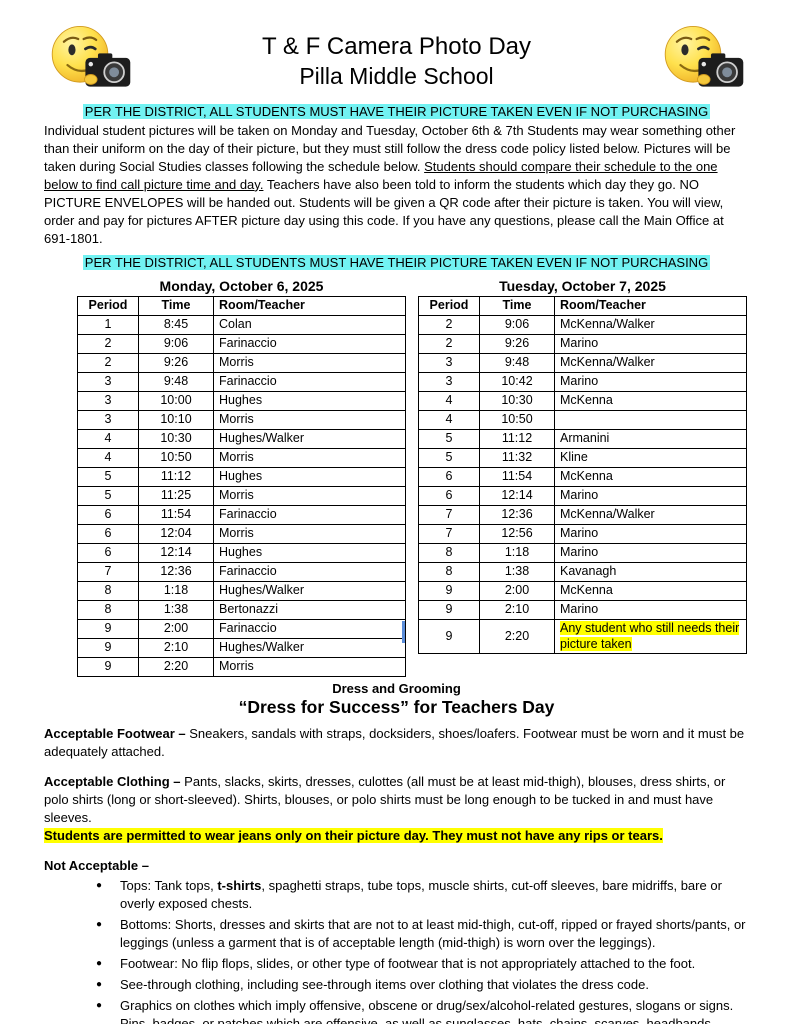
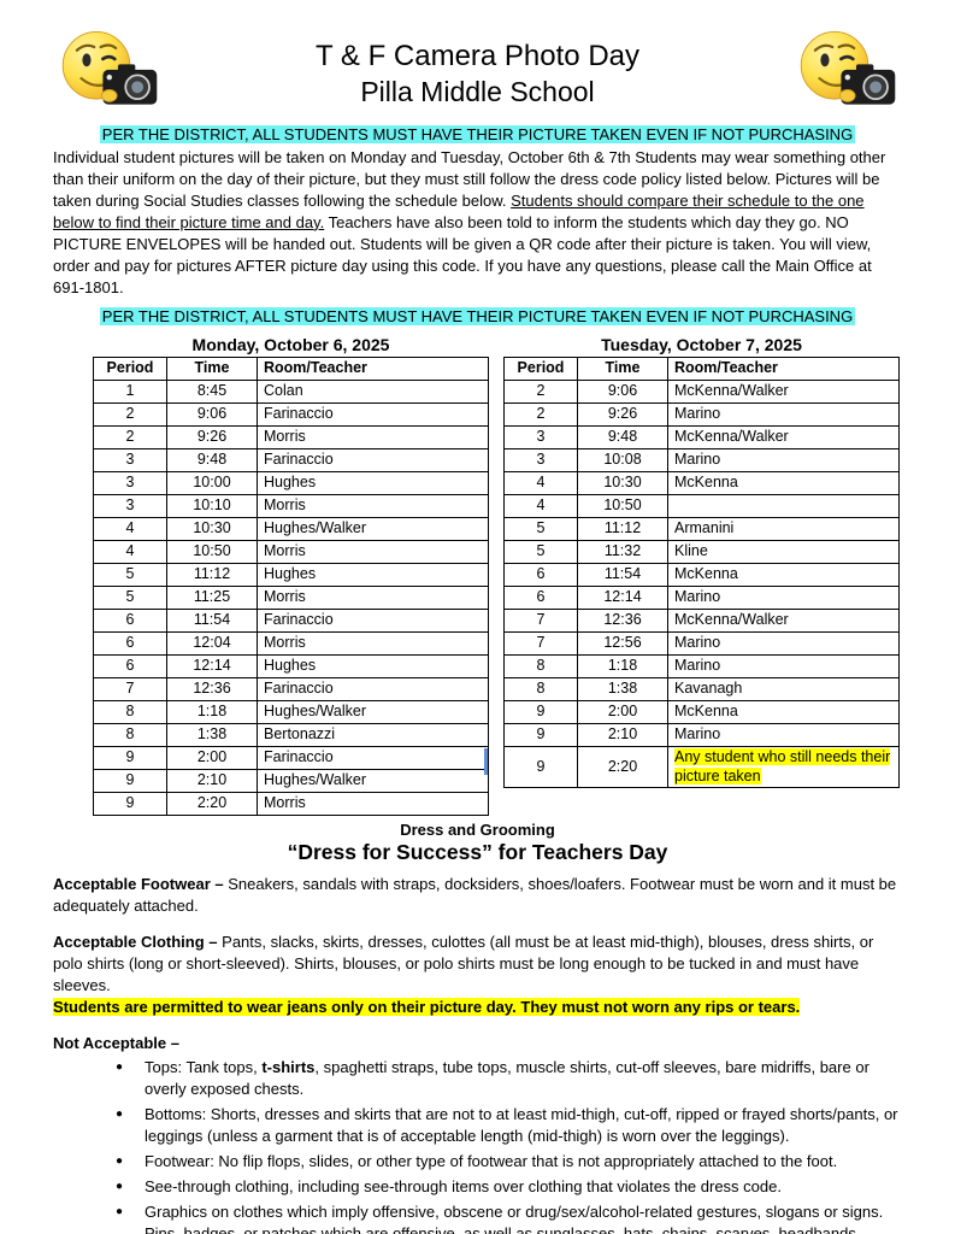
  T & F Camera Photo Day
  Pilla Middle School
  PER THE DISTRICT, ALL STUDENTS MUST HAVE THEIR PICTURE TAKEN EVEN IF NOT PURCHASING
- Individual student pictures will be taken on Monday and Tuesday, October 6th & 7th Students may wear something other than their uniform on the day of their picture, but they must still follow the dress code policy listed below. Pictures will be taken during Social Studies classes following the schedule below. Students should compare their schedule to the one below to find call picture time and day. Teachers have also been told to inform the students which day they go. NO PICTURE ENVELOPES will be handed out. Students will be given a QR code after their picture is taken. You will view, order and pay for pictures AFTER picture day using this code. If you have any questions, please call the Main Office at 691-1801.
+ Individual student pictures will be taken on Monday and Tuesday, October 6th & 7th Students may wear something other than their uniform on the day of their picture, but they must still follow the dress code policy listed below. Pictures will be taken during Social Studies classes following the schedule below. Students should compare their schedule to the one below to find their picture time and day. Teachers have also been told to inform the students which day they go. NO PICTURE ENVELOPES will be handed out. Students will be given a QR code after their picture is taken. You will view, order and pay for pictures AFTER picture day using this code. If you have any questions, please call the Main Office at 691-1801.
  PER THE DISTRICT, ALL STUDENTS MUST HAVE THEIR PICTURE TAKEN EVEN IF NOT PURCHASING
  Monday, October 6, 2025
  Period	Time	Room/Teacher
  1	8:45	Colan
  2	9:06	Farinaccio
  2	9:26	Morris
  3	9:48	Farinaccio
  3	10:00	Hughes
  3	10:10	Morris
  4	10:30	Hughes/Walker
  4	10:50	Morris
  5	11:12	Hughes
  5	11:25	Morris
  6	11:54	Farinaccio
  6	12:04	Morris
  6	12:14	Hughes
  7	12:36	Farinaccio
  8	1:18	Hughes/Walker
  8	1:38	Bertonazzi
  9	2:00	Farinaccio
  9	2:10	Hughes/Walker
  9	2:20	Morris
  Tuesday, October 7, 2025
  Period	Time	Room/Teacher
  2	9:06	McKenna/Walker
  2	9:26	Marino
  3	9:48	McKenna/Walker
- 3	10:42	Marino
+ 3	10:08	Marino
  4	10:30	McKenna
  4	10:50
  5	11:12	Armanini
  5	11:32	Kline
  6	11:54	McKenna
  6	12:14	Marino
  7	12:36	McKenna/Walker
  7	12:56	Marino
  8	1:18	Marino
  8	1:38	Kavanagh
  9	2:00	McKenna
  9	2:10	Marino
  9	2:20	Any student who still needs their picture taken
  Dress and Grooming
  “Dress for Success” for Teachers Day
  Acceptable Footwear – Sneakers, sandals with straps, docksiders, shoes/loafers. Footwear must be worn and it must be adequately attached.
  Acceptable Clothing – Pants, slacks, skirts, dresses, culottes (all must be at least mid-thigh), blouses, dress shirts, or polo shirts (long or short-sleeved). Shirts, blouses, or polo shirts must be long enough to be tucked in and must have sleeves.
- Students are permitted to wear jeans only on their picture day. They must not have any rips or tears.
+ Students are permitted to wear jeans only on their picture day. They must not worn any rips or tears.
  Not Acceptable –
  Tops: Tank tops, t-shirts, spaghetti straps, tube tops, muscle shirts, cut-off sleeves, bare midriffs, bare or overly exposed chests.
  Bottoms: Shorts, dresses and skirts that are not to at least mid-thigh, cut-off, ripped or frayed shorts/pants, or leggings (unless a garment that is of acceptable length (mid-thigh) is worn over the leggings).
  Footwear: No flip flops, slides, or other type of footwear that is not appropriately attached to the foot.
  See-through clothing, including see-through items over clothing that violates the dress code.
  Graphics on clothes which imply offensive, obscene or drug/sex/alcohol-related gestures, slogans or signs. Pins, badges, or patches which are offensive, as well as sunglasses, hats, chains, scarves, headbands,
